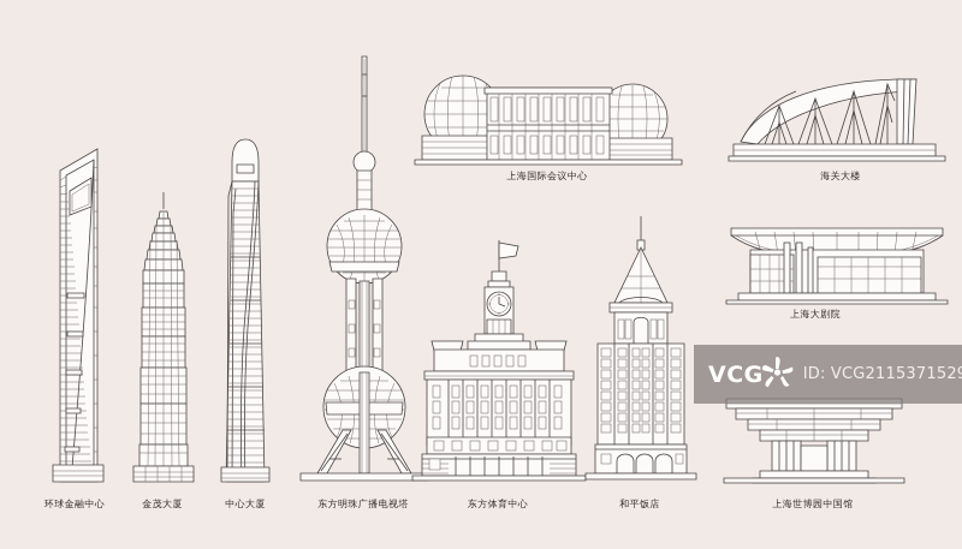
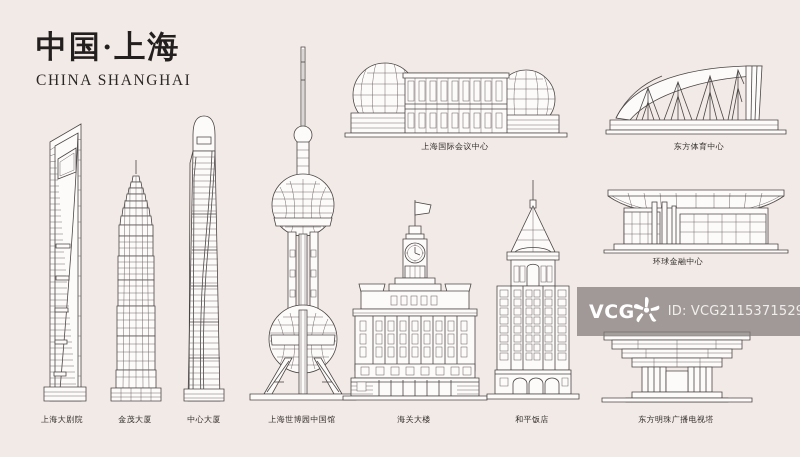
+ 中国·上海
+ CHINA SHANGHAI
- 环球金融中心
+ 上海大剧院
  金茂大厦
  中心大厦
- 东方明珠广播电视塔
+ 上海世博园中国馆
  上海国际会议中心
- 海关大楼
+ 东方体育中心
- 上海大剧院
+ 环球金融中心
- 东方体育中心
+ 海关大楼
  和平饭店
- 上海世博园中国馆
+ 东方明珠广播电视塔
  VCG
  ID: VCG211537152
